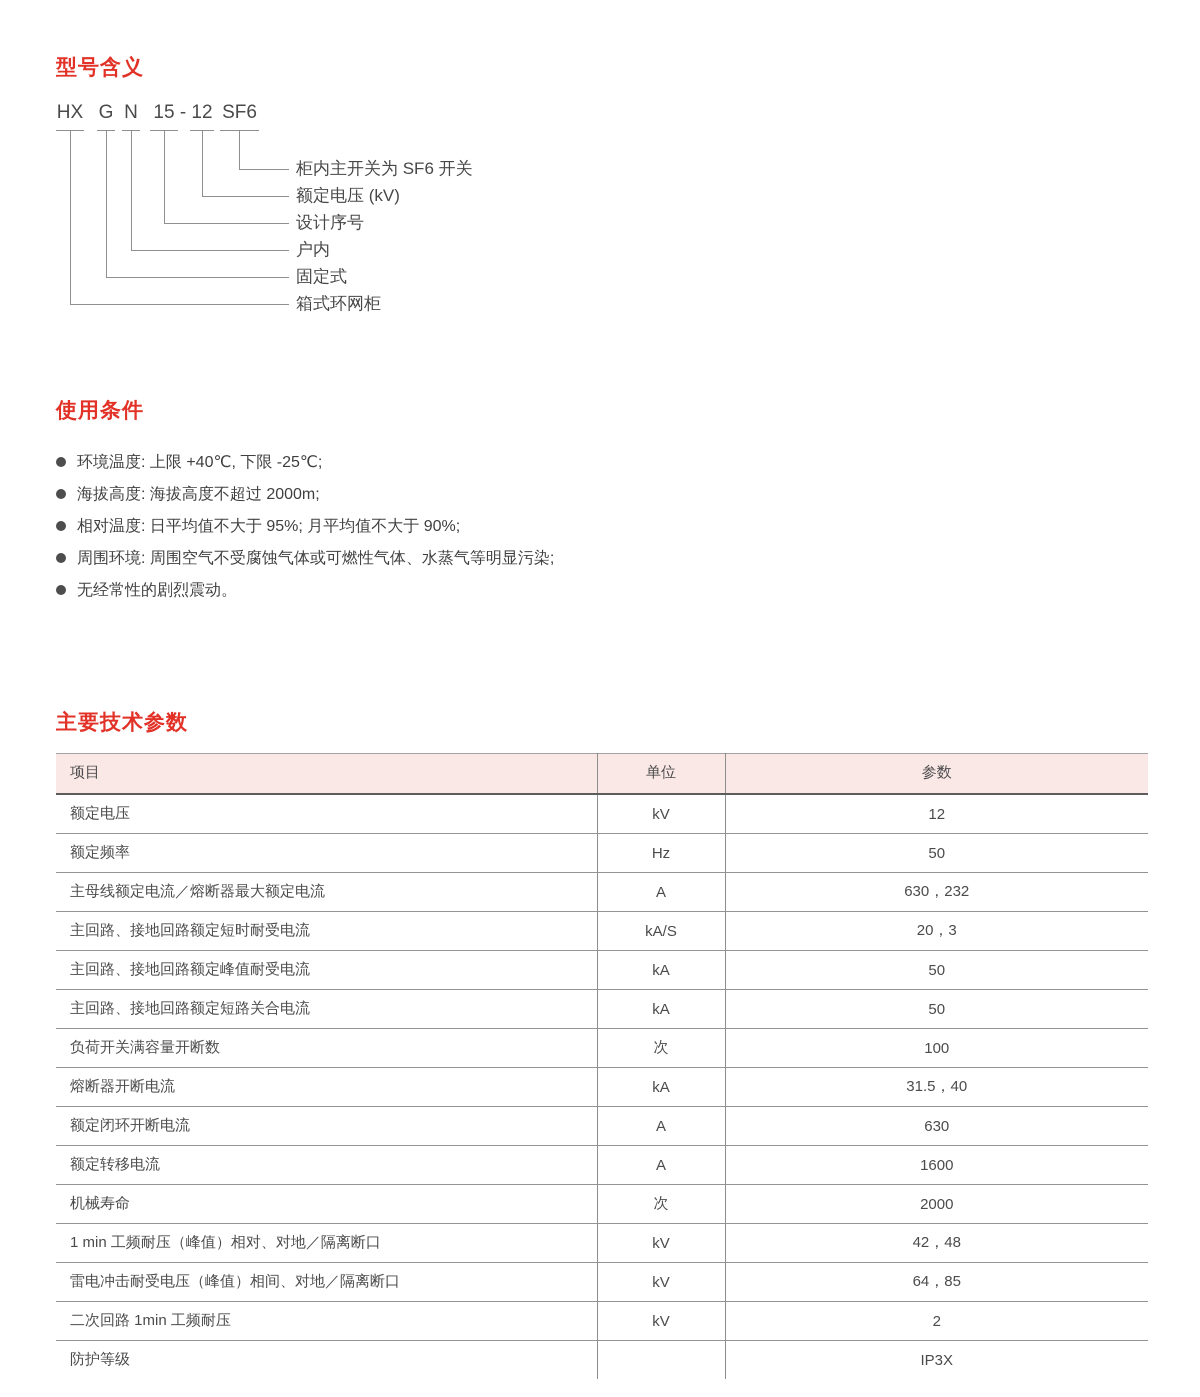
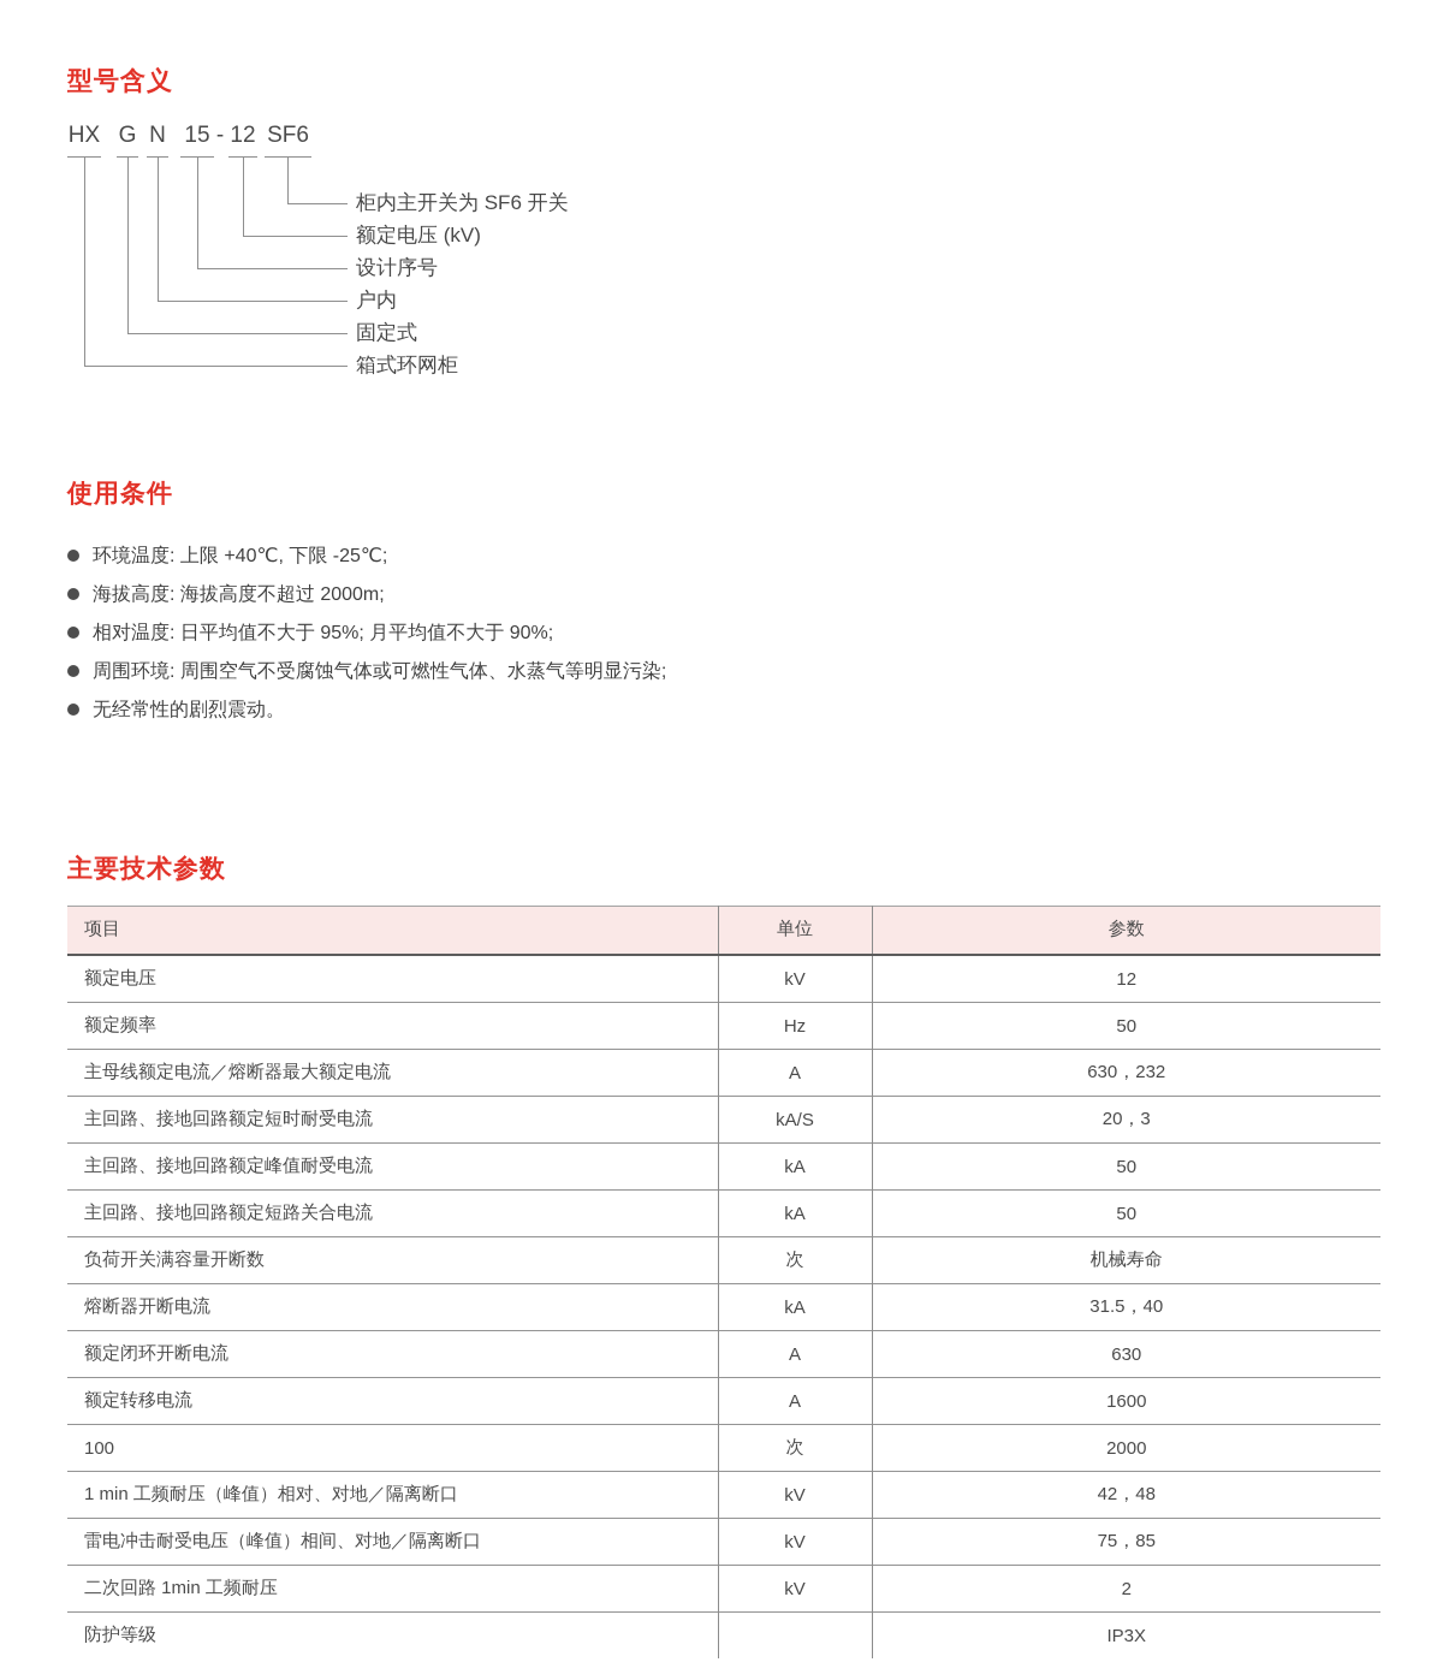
  型号含义
  HX
  G
  N
  15
  -
  12
  SF6
  箱式环网柜
  固定式
  户内
  设计序号
  额定电压 (kV)
  柜内主开关为 SF6 开关
  使用条件
  环境温度: 上限 +40℃, 下限 -25℃;
  海拔高度: 海拔高度不超过 2000m;
  相对温度: 日平均值不大于 95%; 月平均值不大于 90%;
  周围环境: 周围空气不受腐蚀气体或可燃性气体、水蒸气等明显污染;
  无经常性的剧烈震动。
  主要技术参数
  项目	单位	参数
  额定电压	kV	12
  额定频率	Hz	50
  主母线额定电流／熔断器最大额定电流	A	630，232
  主回路、接地回路额定短时耐受电流	kA/S	20，3
  主回路、接地回路额定峰值耐受电流	kA	50
  主回路、接地回路额定短路关合电流	kA	50
- 负荷开关满容量开断数	次	100
+ 负荷开关满容量开断数	次	机械寿命
  熔断器开断电流	kA	31.5，40
  额定闭环开断电流	A	630
  额定转移电流	A	1600
- 机械寿命	次	2000
+ 100	次	2000
  1 min 工频耐压（峰值）相对、对地／隔离断口	kV	42，48
- 雷电冲击耐受电压（峰值）相间、对地／隔离断口	kV	64，85
+ 雷电冲击耐受电压（峰值）相间、对地／隔离断口	kV	75，85
  二次回路 1min 工频耐压	kV	2
  防护等级		IP3X
